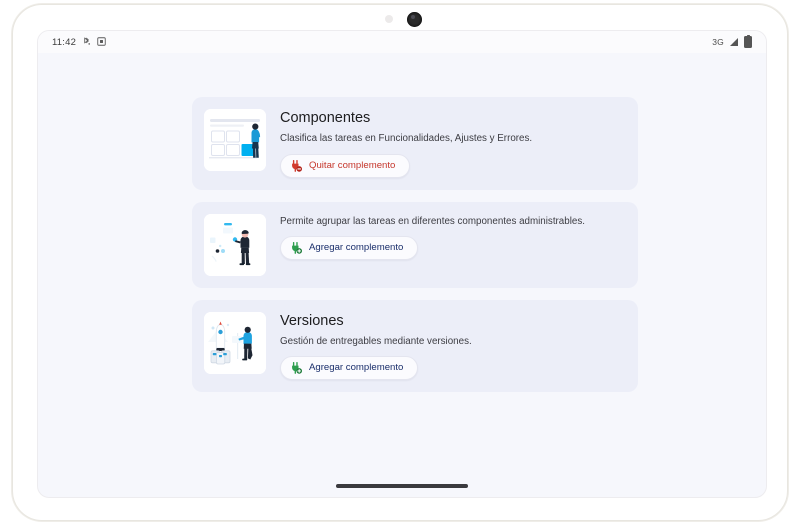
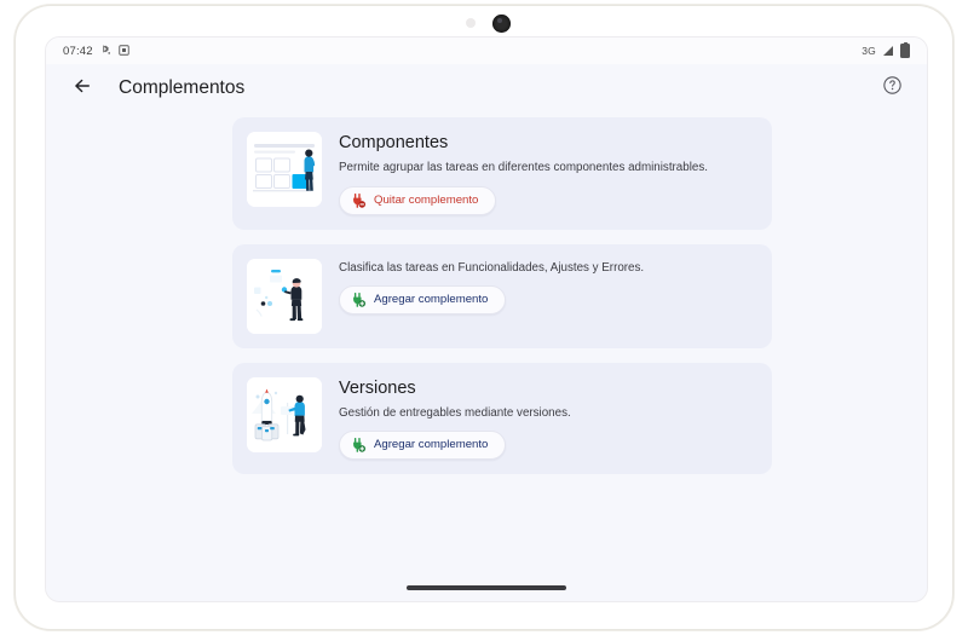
- 11:42
+ 07:42
  3G
+ Complementos
  Componentes
- Clasifica las tareas en Funcionalidades, Ajustes y Errores.
+ Permite agrupar las tareas en diferentes componentes administrables.
  Quitar complemento
- Permite agrupar las tareas en diferentes componentes administrables.
+ Clasifica las tareas en Funcionalidades, Ajustes y Errores.
  Agregar complemento
  Versiones
  Gestión de entregables mediante versiones.
  Agregar complemento
